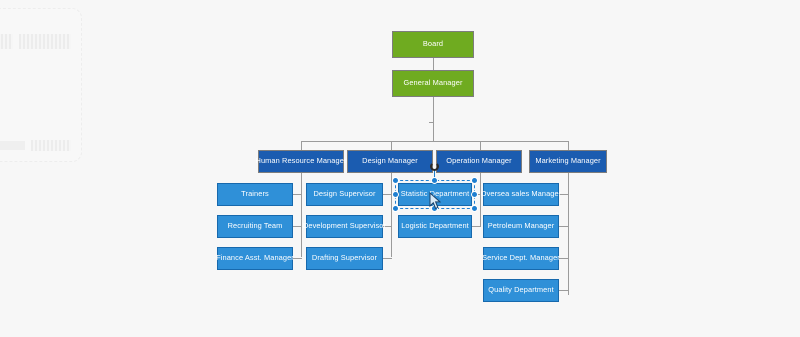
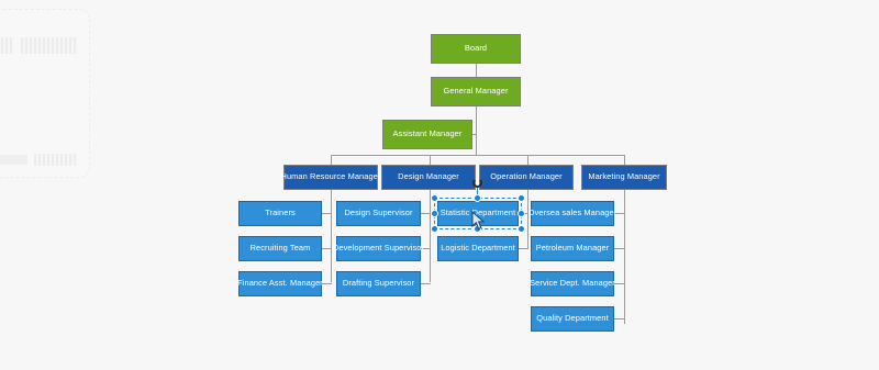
  Board
  General Manager
+ Assistant Manager
  Human Resource Manager
  Design Manager
  Operation Manager
  Marketing Manager
  Trainers
  Recruiting Team
  Finance Asst. Manager
  Design Supervisor
  Development Supervisor
  Drafting Supervisor
  Statistic Department
  Logistic Department
  Oversea sales Manager
  Petroleum Manager
  Service Dept. Manager
  Quality Department
